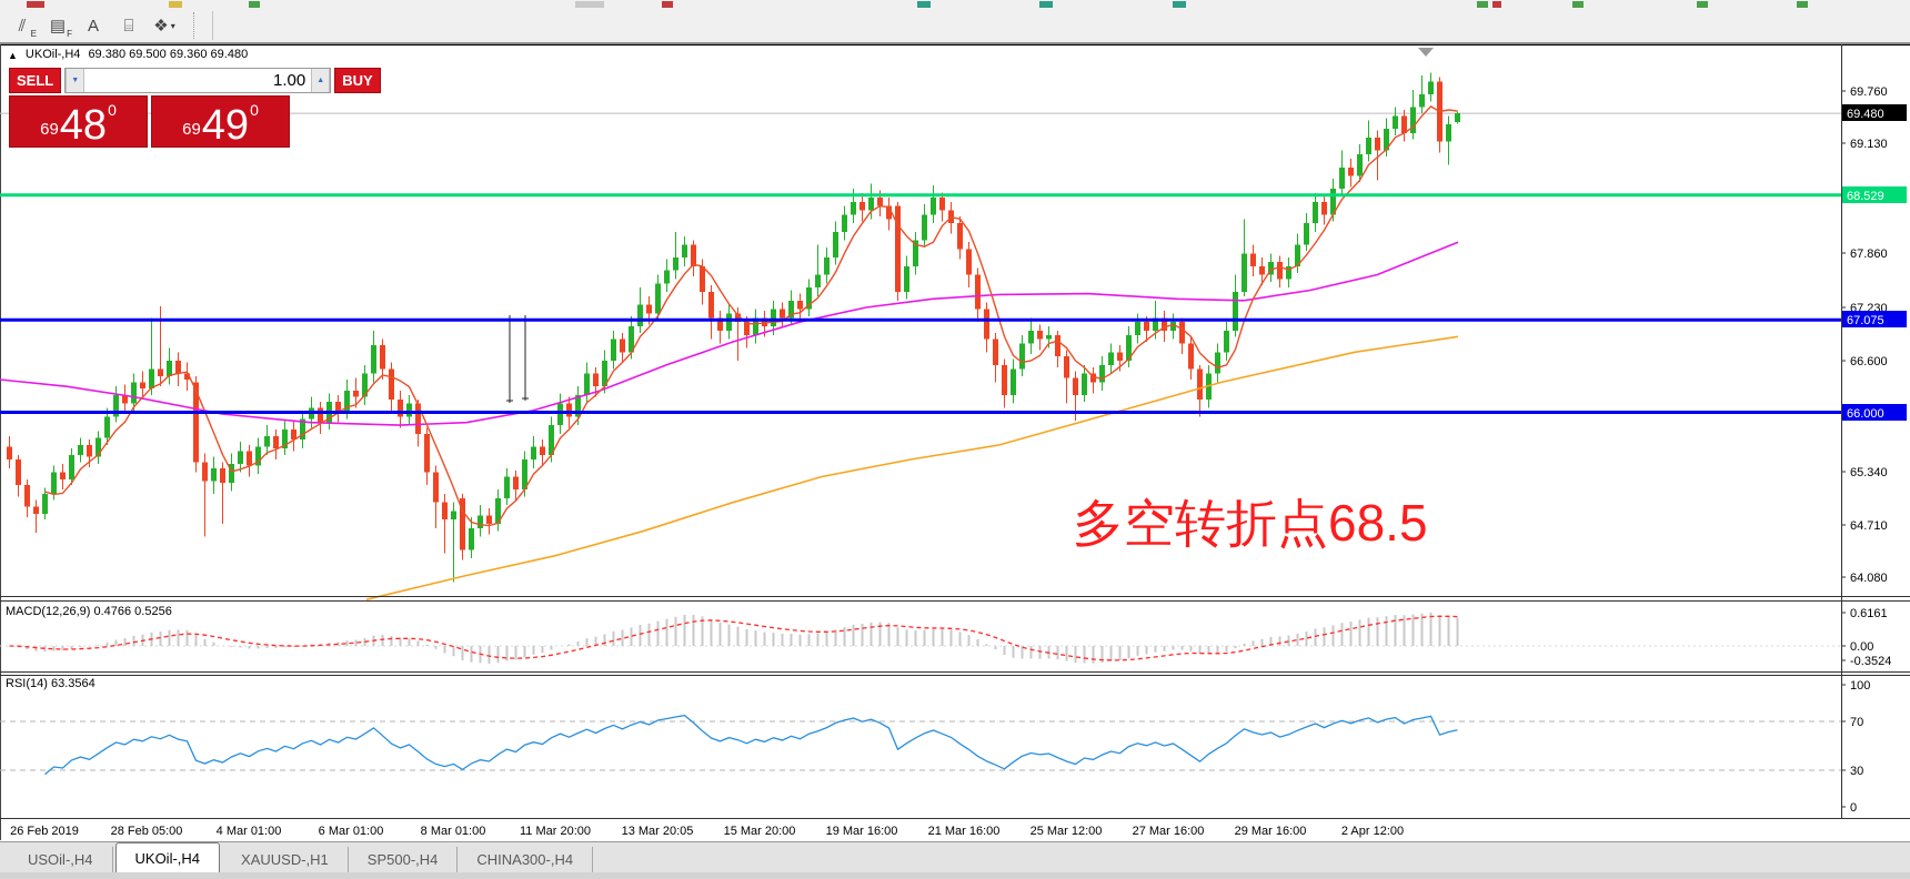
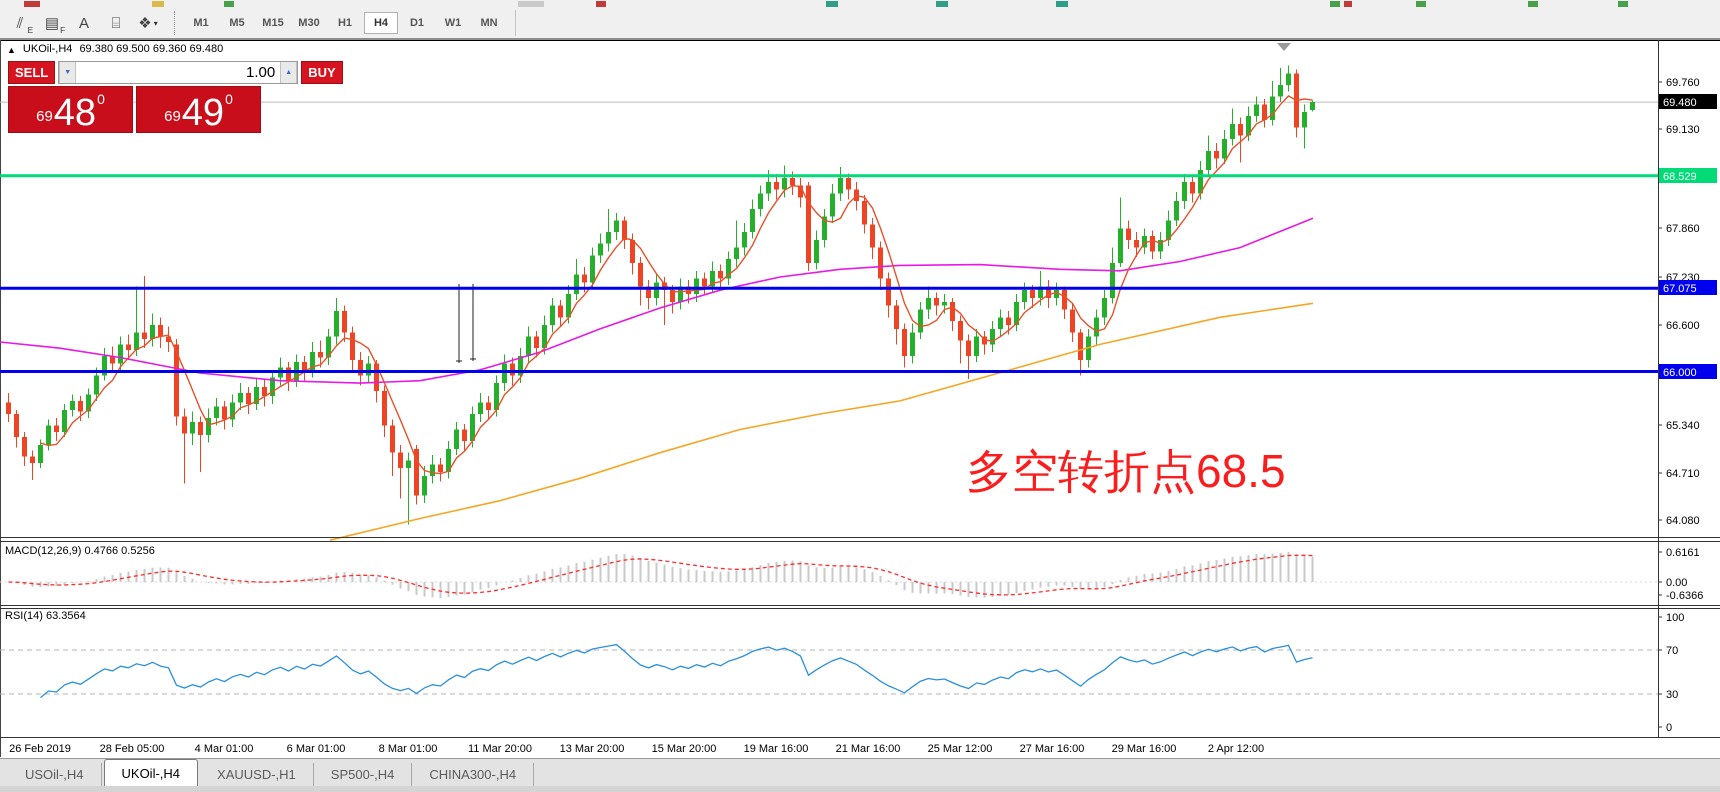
  ⫽
  E
  ▤
  F
  A
  ⌸
  ❖
  ▾
+ M1
+ M5
+ M15
+ M30
+ H1
+ H4
+ D1
+ W1
+ MN
  多空转折点68.5
  69.760
  69.130
  67.860
  67.230
  66.600
  65.340
  64.710
  64.080
  69.480
  68.529
  67.075
  66.000
  0.6161
  0.00
- -0.3524
+ -0.6366
  100
  70
  30
  0
  26 Feb 2019
  28 Feb 05:00
  4 Mar 01:00
  6 Mar 01:00
  8 Mar 01:00
  11 Mar 20:00
- 13 Mar 20:05
+ 13 Mar 20:00
  15 Mar 20:00
  19 Mar 16:00
  21 Mar 16:00
  25 Mar 12:00
  27 Mar 16:00
  29 Mar 16:00
  2 Apr 12:00
  ▲
  UKOil-,H4
  69.380 69.500 69.360 69.480
  SELL
  1.00
  BUY
  69
  48
  0
  69
  49
  0
  MACD(12,26,9) 0.4766 0.5256
  RSI(14) 63.3564
  USOil-,H4
  UKOil-,H4
  XAUUSD-,H1
  SP500-,H4
  CHINA300-,H4
